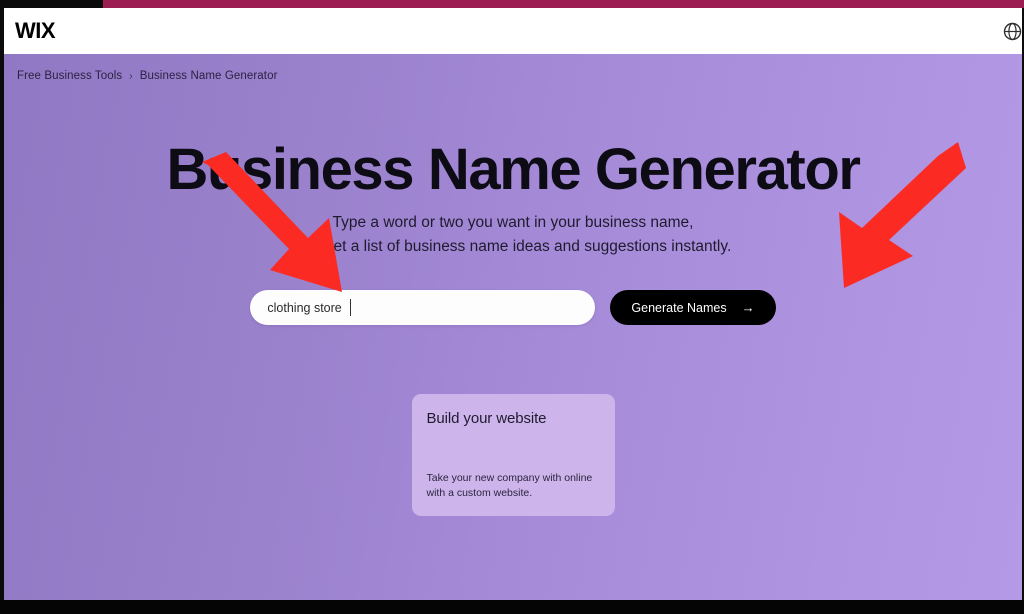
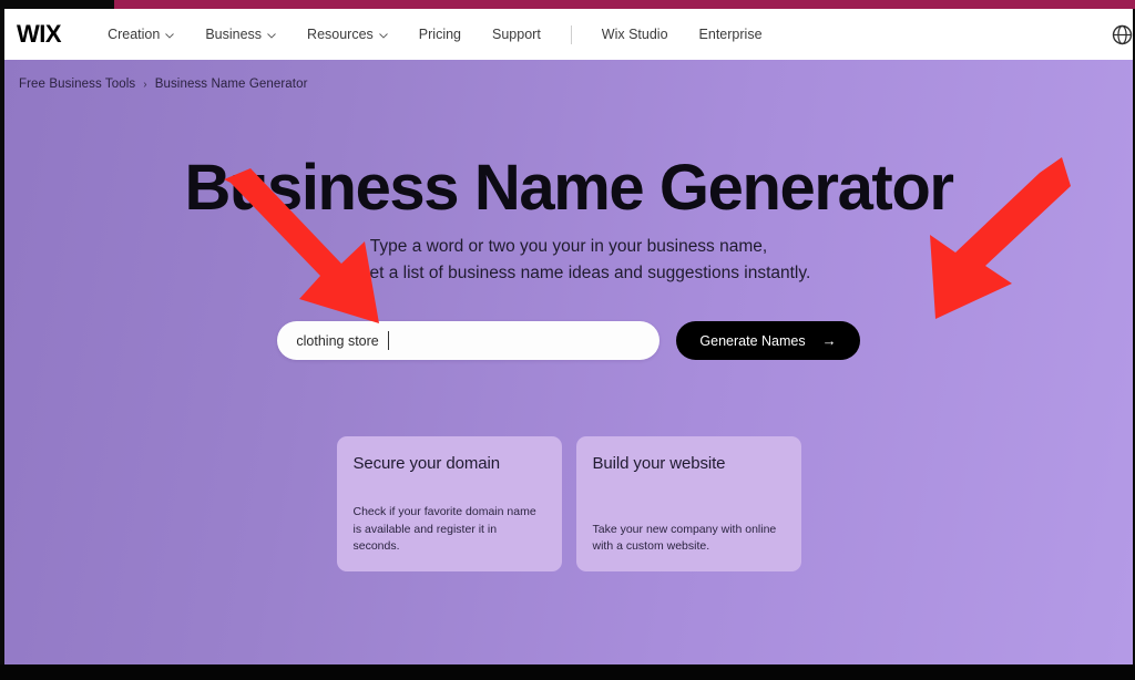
  WIX
+ Creation
+ Business
+ Resources
+ Pricing
+ Support
+ Wix Studio
+ Enterprise
  Free Business Tools
  ›
  Business Name Generator
  Bsiness Name Generator
- Type a word or two you want in your business name,
+ Type a word or two you your in your business name,
  et a list of business name ideas and suggestions instantly.
  clothing store
  Generate Names
  →
+ Secure your domain
+ Check if your favorite domain name is available and register it in seconds.
  Build your website
  Take your new company with online with a custom website.
